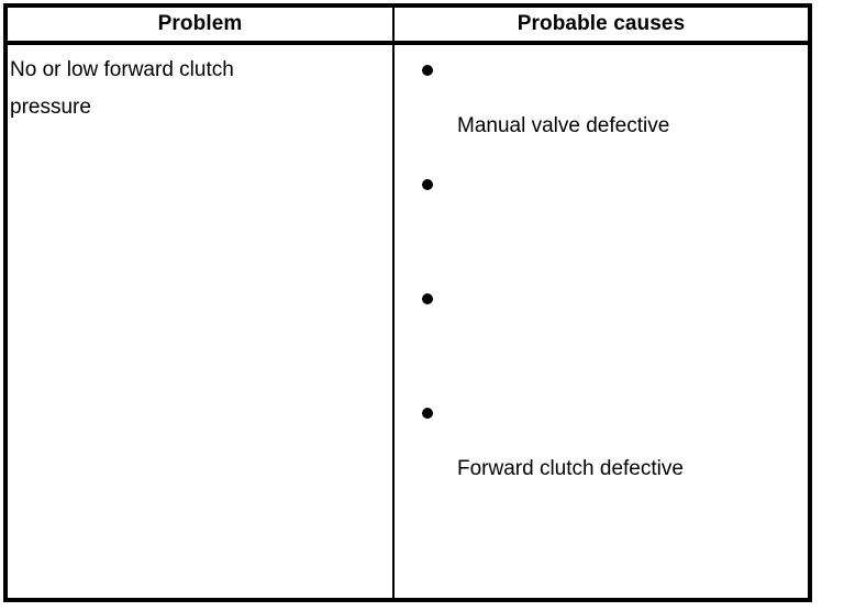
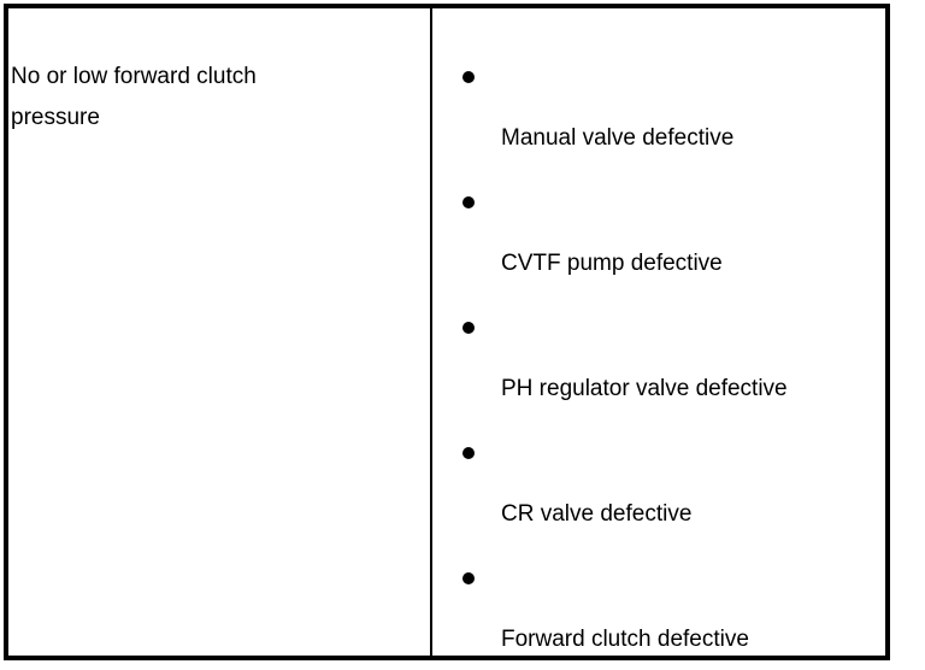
- Problem
- Probable causes
  No or low forward clutch
  pressure
  Manual valve defective
+ CVTF pump defective
+ PH regulator valve defective
+ CR valve defective
  Forward clutch defective
